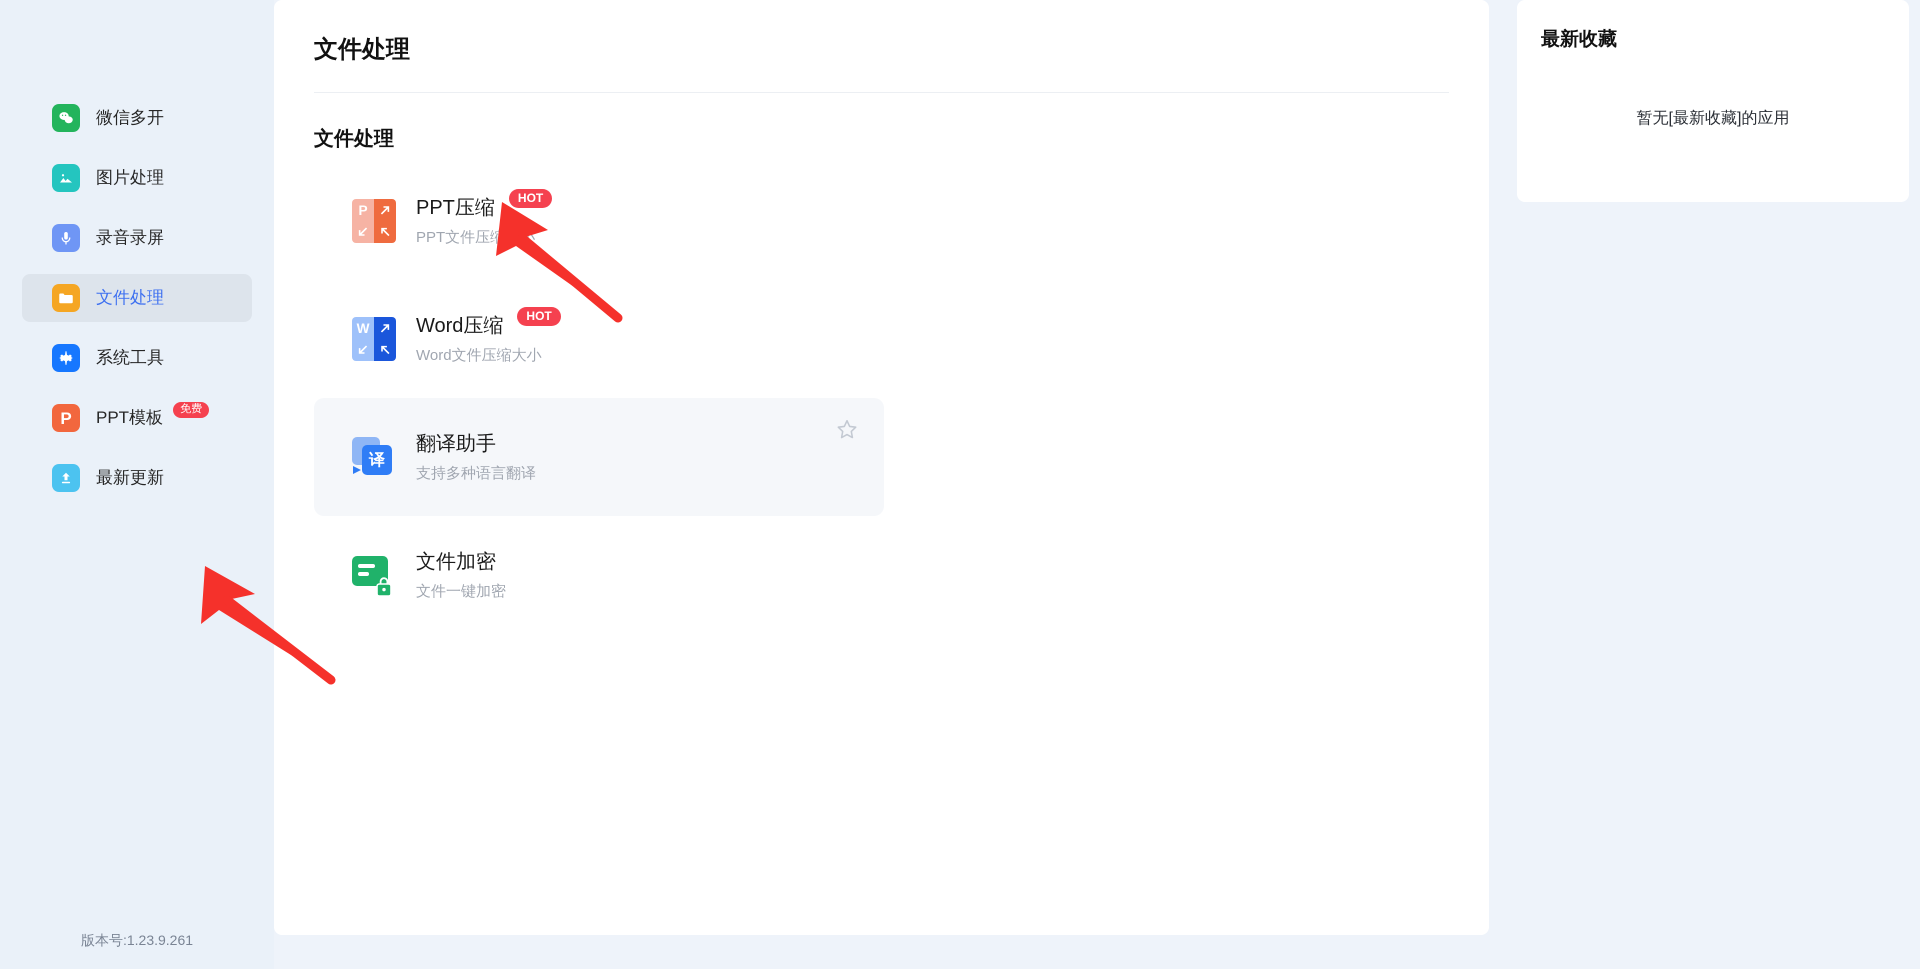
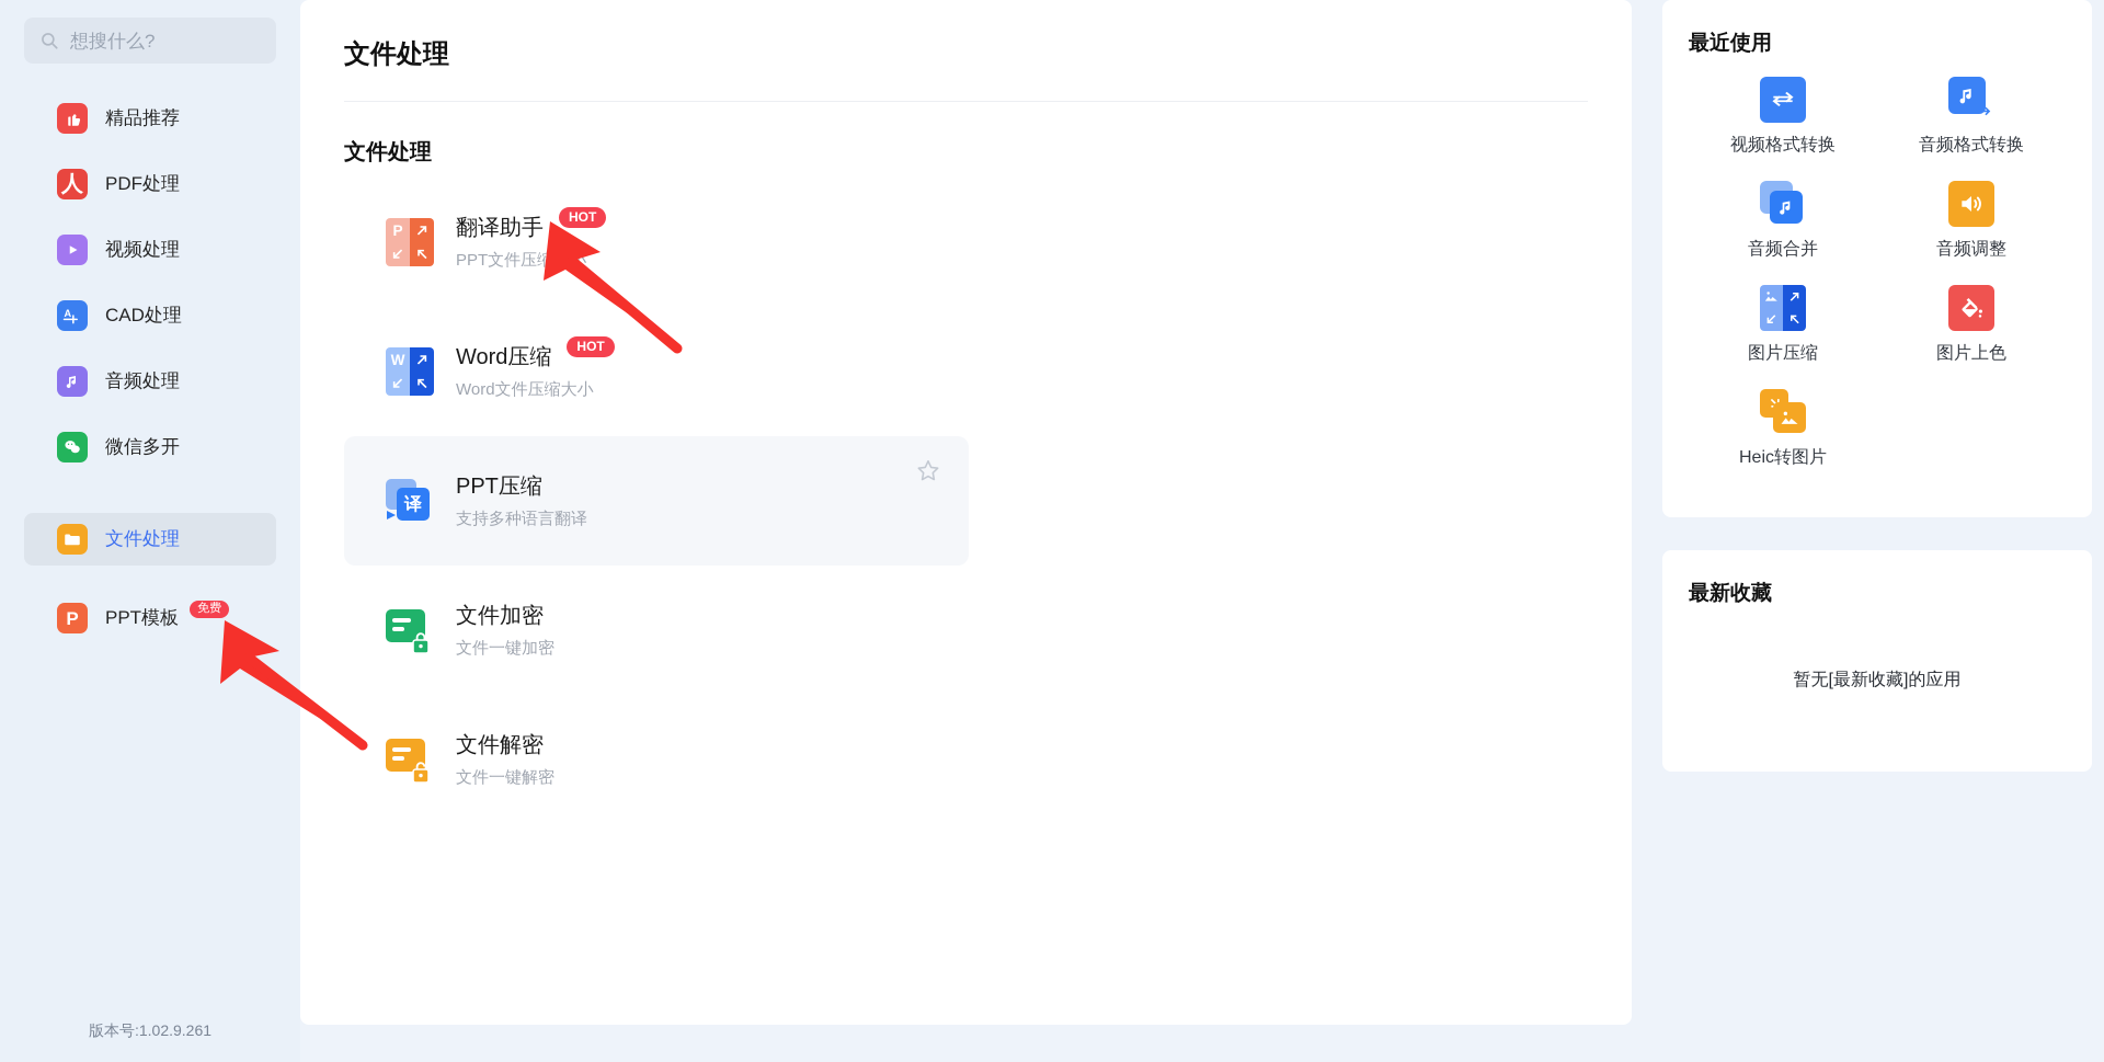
+ 想搜什么?
+ 精品推荐
+ 人
+ PDF处理
+ 视频处理
+ A
+ CAD处理
+ 音频处理
  微信多开
- 图片处理
- 录音录屏
  文件处理
- 系统工具
  P
  PPT模板
  免费
- 最新更新
- 版本号:1.23.9.261
+ 版本号:1.02.9.261
  文件处理
  文件处理
  P
- PPT压缩
+ 翻译助手
  HOT
  PPT文件压缩
  W
  Word压缩
  HOT
  Word文件压缩大小
  译
- 翻译助手
+ PPT压缩
  支持多种语言翻译
  文件加密
  文件一键加密
+ 文件解密
+ 文件一键解密
+ 最近使用
+ 视频格式转换
+ 音频格式转换
+ 音频合并
+ 音频调整
+ 图片压缩
+ 图片上色
+ Heic转图片
  最新收藏
  暂无[最新收藏]的应用
